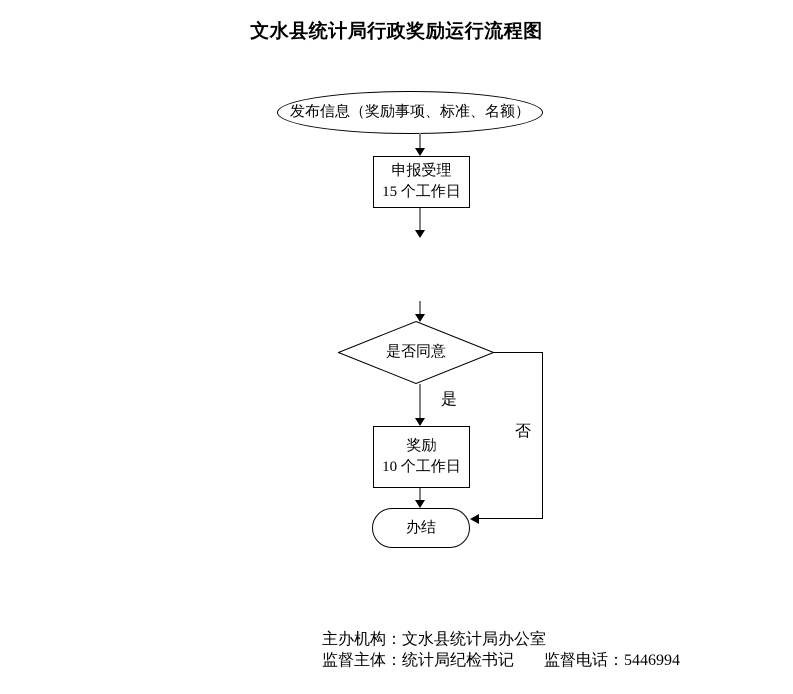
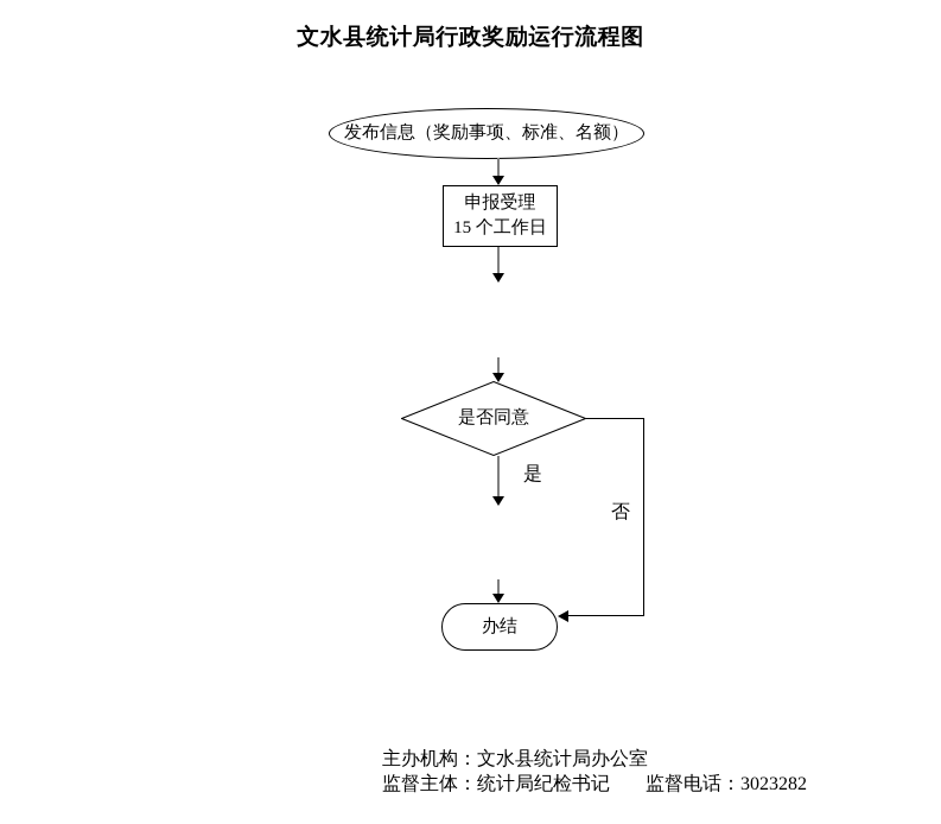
  文水县统计局行政奖励运行流程图
  发布信息（奖励事项、标准、名额）
  申报受理
  15 个工作日
  是否同意
  是
  否
- 奖励
- 10 个工作日
  办结
  主办机构：文水县统计局办公室
- 监督主体：统计局纪检书记 监督电话：5446994
+ 监督主体：统计局纪检书记 监督电话：3023282
